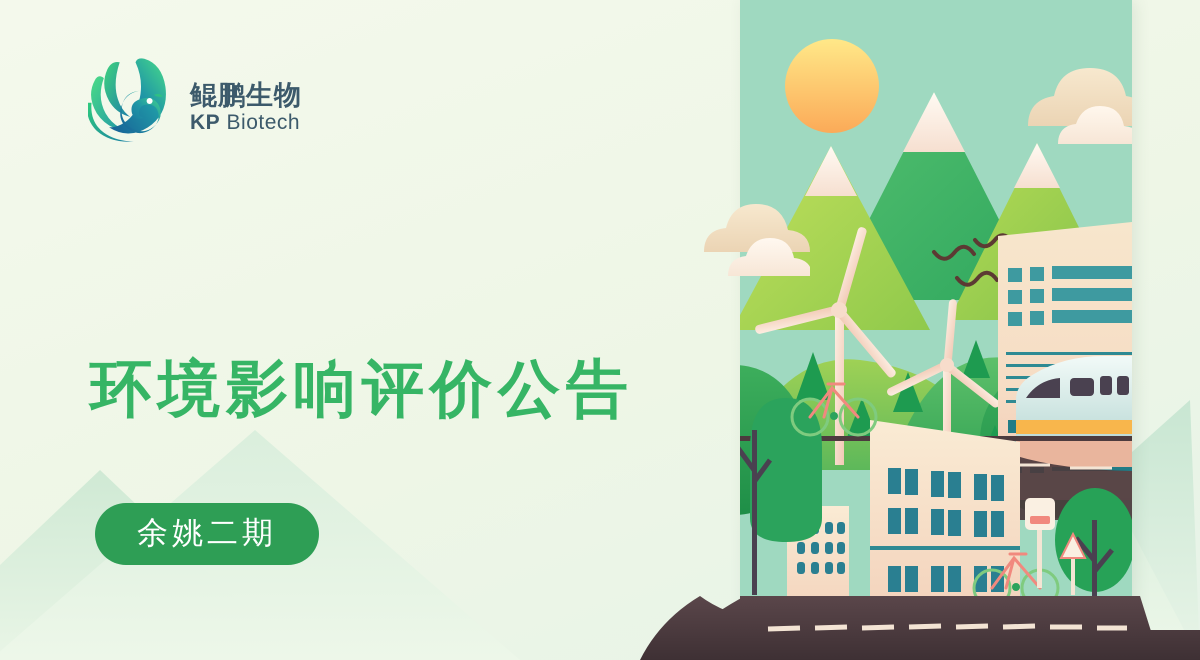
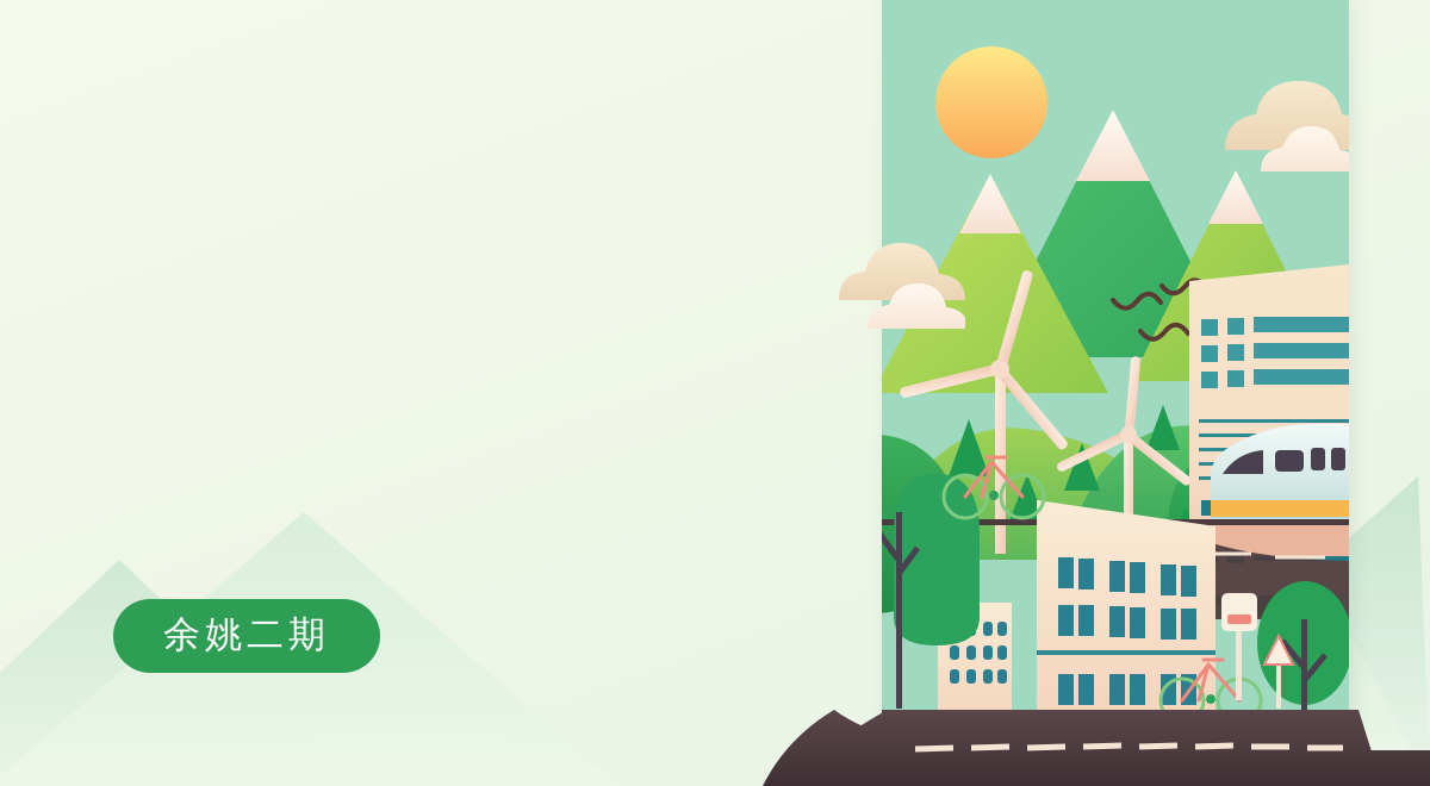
- 鲲鹏生物
- KP Biotech
- 环境影响评价公告
  余姚二期
